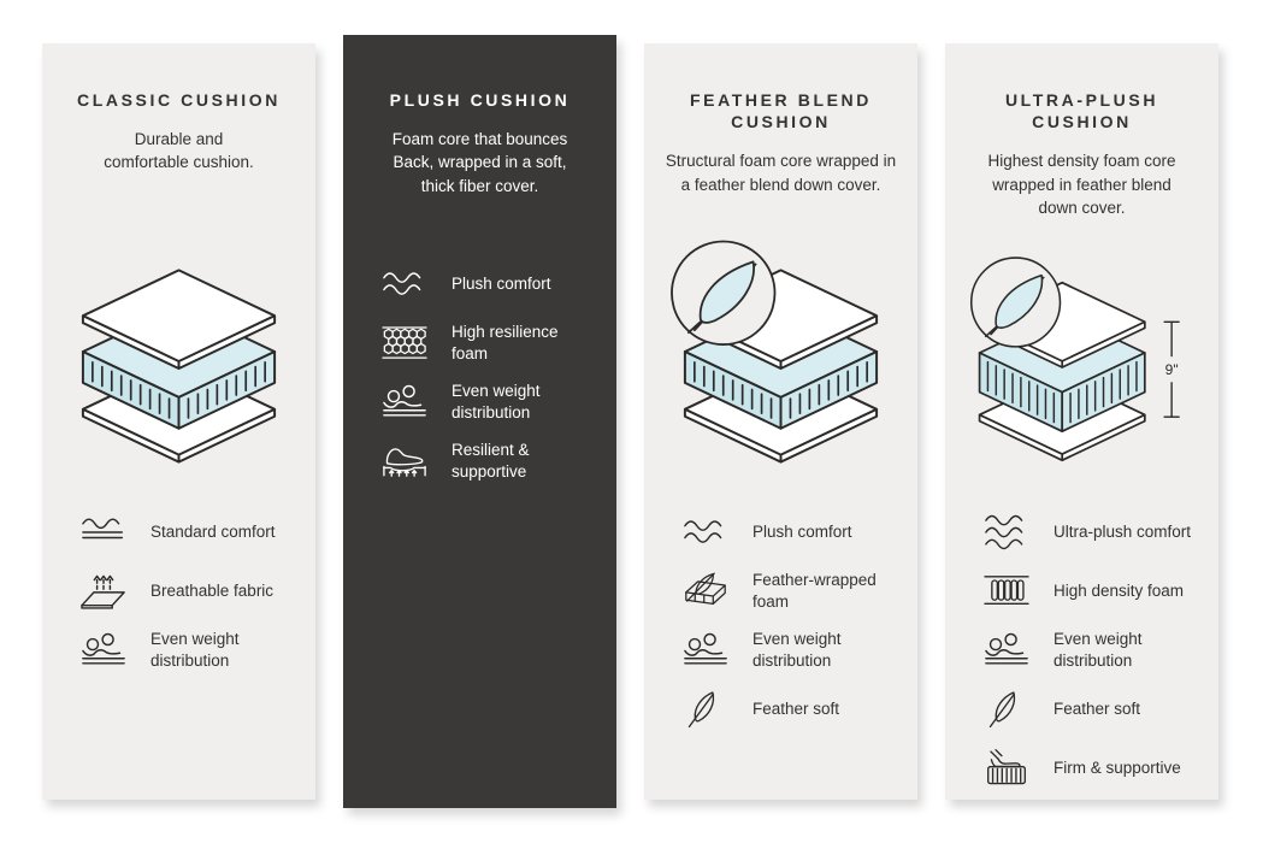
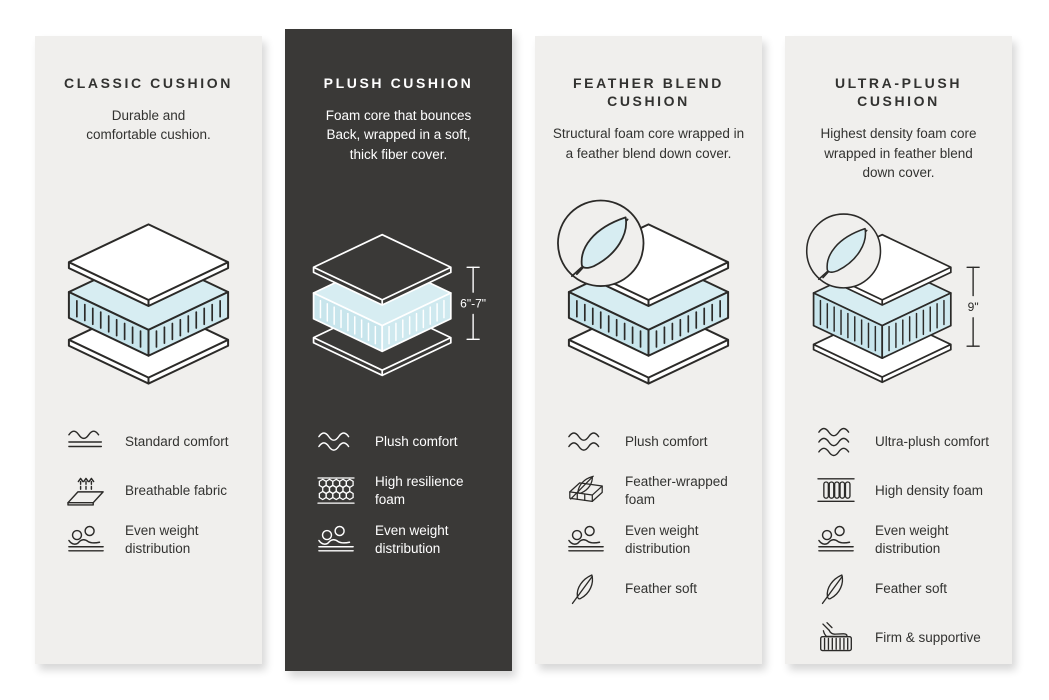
  CLASSIC CUSHION
  Durable and
  comfortable cushion.
  Standard comfort
  Breathable fabric
  Even weight
  distribution
  PLUSH CUSHION
  Foam core that bounces
  Back, wrapped in a soft,
  thick fiber cover.
+ 6"-7"
  Plush comfort
  High resilience
  foam
  Even weight
  distribution
- Resilient &
- supportive
  FEATHER BLEND
  CUSHION
  Structural foam core wrapped in
  a feather blend down cover.
  Plush comfort
  Feather-wrapped
  foam
  Even weight
  distribution
  Feather soft
  ULTRA-PLUSH
  CUSHION
  Highest density foam core
  wrapped in feather blend
  down cover.
  9"
  Ultra-plush comfort
  High density foam
  Even weight
  distribution
  Feather soft
  Firm & supportive
